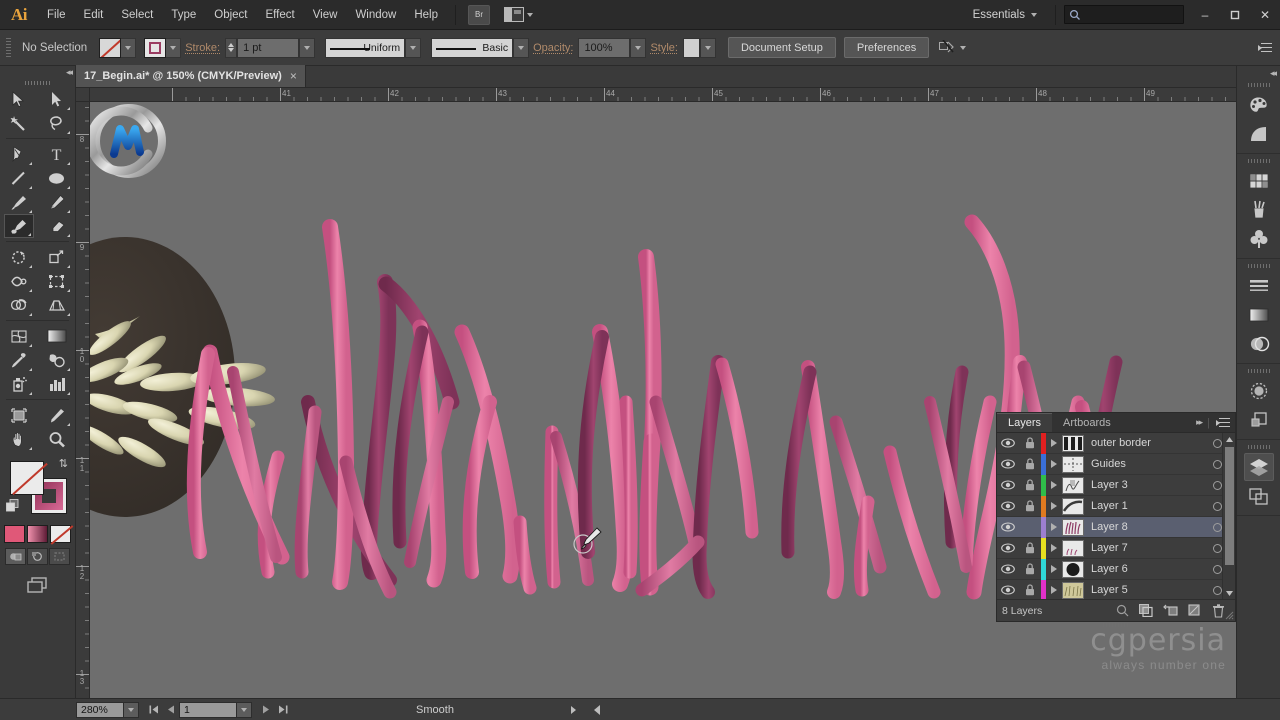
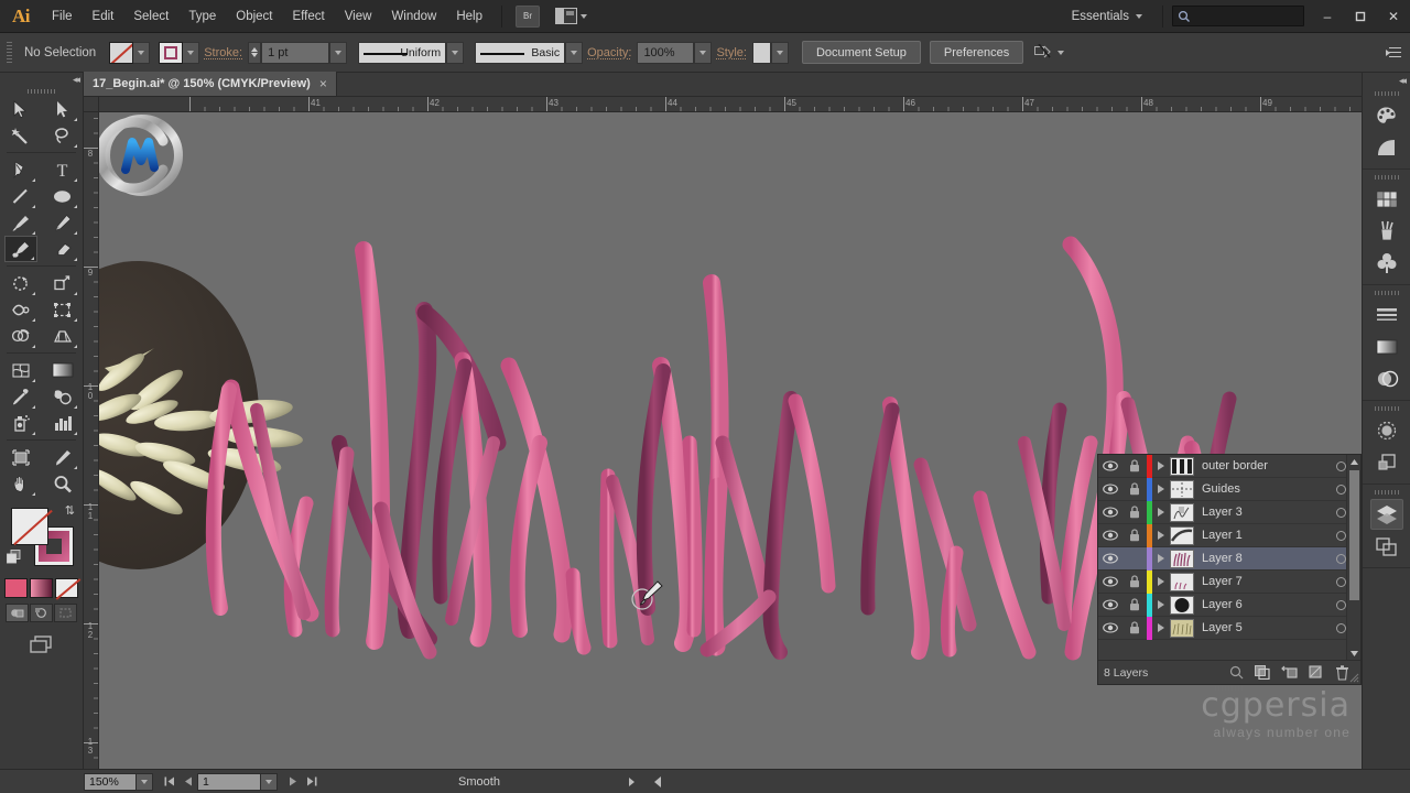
  Ai
  File
  Edit
  Select
  Type
  Object
  Effect
  View
  Window
  Help
  Br
  Essentials
  –
  ✕
  No Selection
  Stroke:
  1 pt
  niform
  Basic
  Opacity:
  100%
  Style:
  Document Setup
  Preferences
  17_Begin.ai* @ 150% (CMYK/Preview)
  ×
  ◂◂
  T
  ⇅
  41
  42
  43
  44
  45
  46
  47
  48
  49
  8
  9
  1
  0
  1
  1
  1
  2
  1
  3
  cgpersia
  always number one
- Layers
- Artboards
- ▸▸
- |
  outer border
  Guides
  Layer 3
  Layer 1
  Layer 8
  Layer 7
  Layer 6
  Layer 5
  8 Layers
  ◂◂
- 280%
+ 150%
  1
  Smooth
